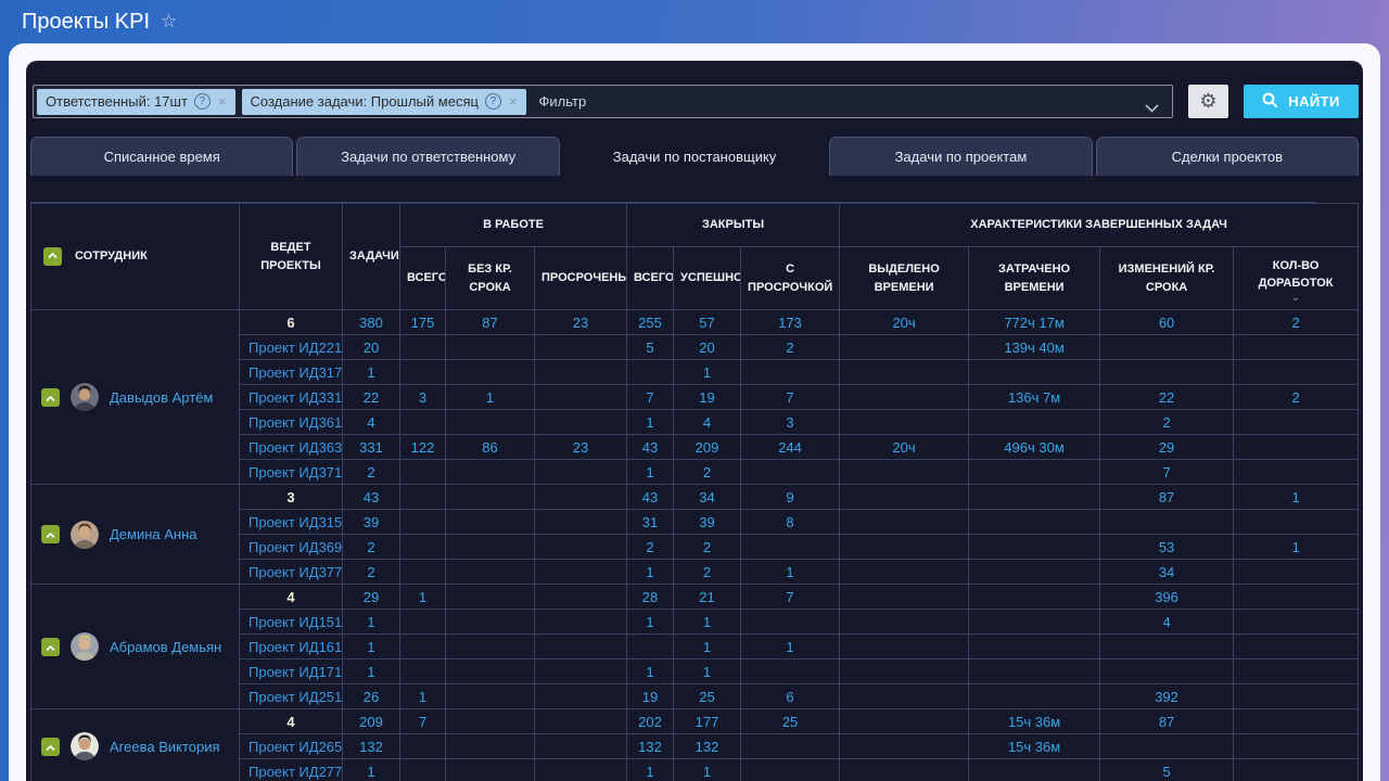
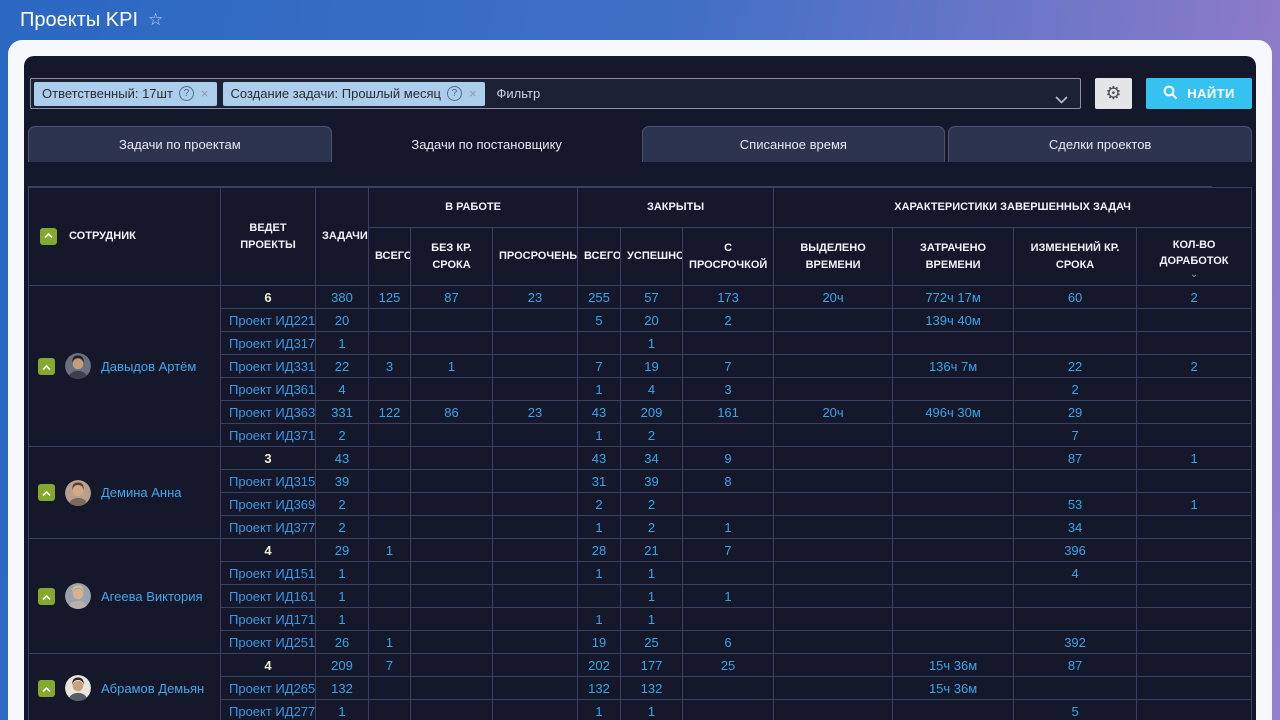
  Проекты KPI
  ☆
  Ответственный: 17шт
  ?
  ×
  Создание задачи: Прошлый месяц
  ?
  ×
  Фильтр
  ⚙
  НАЙТИ
- Списанное время
+ Задачи по проектам
- Задачи по ответственному
  Задачи по постановщику
- Задачи по проектам
+ Списанное время
  Сделки проектов
  СОТРУДНИК	ВЕДЕТ ПРОЕКТЫ	ЗАДАЧИ	В РАБОТЕ	ЗАКРЫТЫ	ХАРАКТЕРИСТИКИ ЗАВЕРШЕННЫХ ЗАДАЧ
  ВСЕГО	БЕЗ КР. СРОКА	ПРОСРОЧЕНЫ	ВСЕГО	УСПЕШНО	С ПРОСРОЧКОЙ	ВЫДЕЛЕНО ВРЕМЕНИ	ЗАТРАЧЕНО ВРЕМЕНИ	ИЗМЕНЕНИЙ КР. СРОКА	КОЛ-ВО ДОРАБОТОК⌄
- Давыдов Артём	6	380	175	87	23	255	57	173	20ч	772ч 17м	60	2
+ Давыдов Артём	6	380	125	87	23	255	57	173	20ч	772ч 17м	60	2
  Проект ИД221	20				5	20	2		139ч 40м
  Проект ИД317	1					1
  Проект ИД331	22	3	1		7	19	7		136ч 7м	22	2
  Проект ИД361	4				1	4	3			2
- Проект ИД363	331	122	86	23	43	209	244	20ч	496ч 30м	29
+ Проект ИД363	331	122	86	23	43	209	161	20ч	496ч 30м	29
  Проект ИД371	2				1	2				7
  Демина Анна	3	43				43	34	9			87	1
  Проект ИД315	39				31	39	8
  Проект ИД369	2				2	2				53	1
  Проект ИД377	2				1	2	1			34
- Абрамов Демьян	4	29	1			28	21	7			396
+ Агеева Виктория	4	29	1			28	21	7			396
  Проект ИД151	1				1	1				4
  Проект ИД161	1					1	1
  Проект ИД171	1				1	1
  Проект ИД251	26	1			19	25	6			392
- Агеева Виктория	4	209	7			202	177	25		15ч 36м	87
+ Абрамов Демьян	4	209	7			202	177	25		15ч 36м	87
  Проект ИД265	132				132	132			15ч 36м
  Проект ИД277	1				1	1				5
